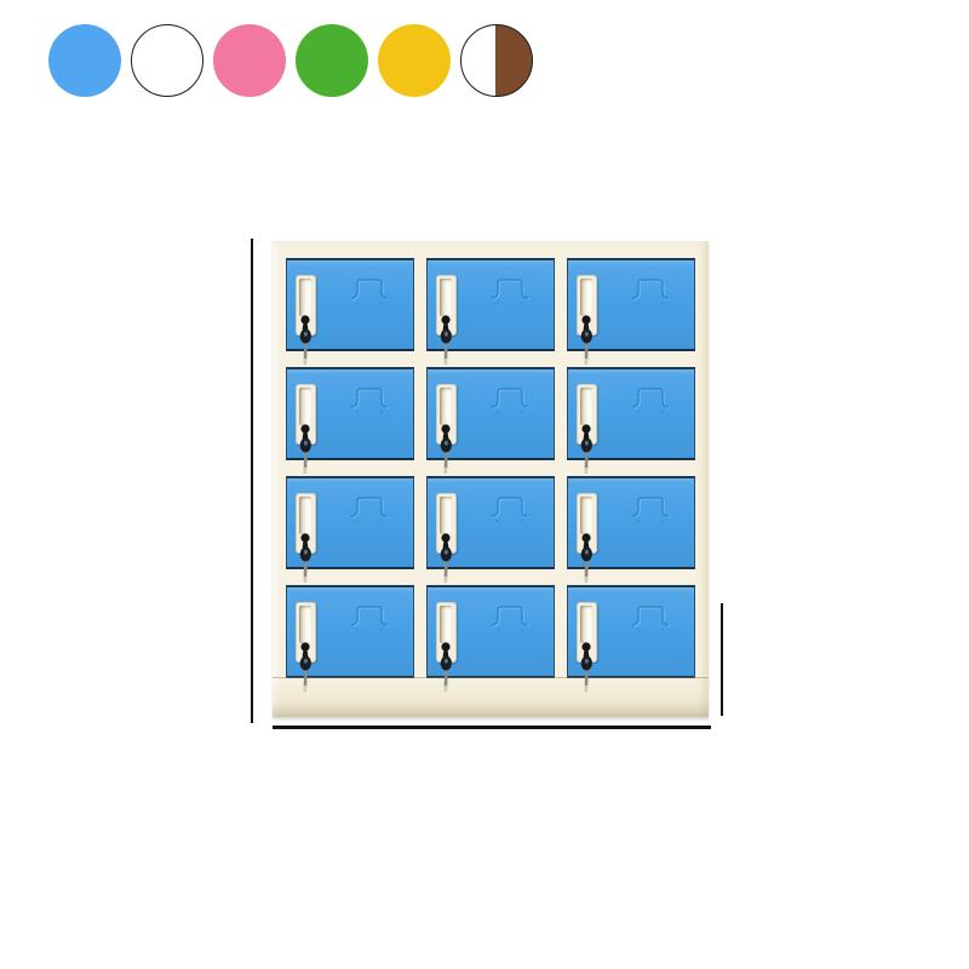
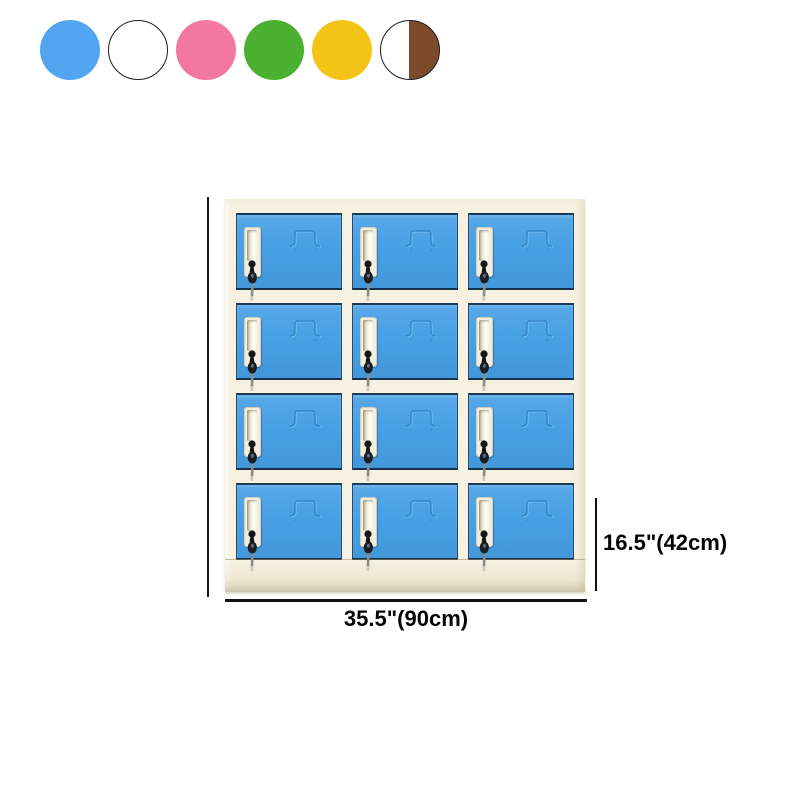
+ 35.5"(90cm)
+ 16.5"(42cm)
